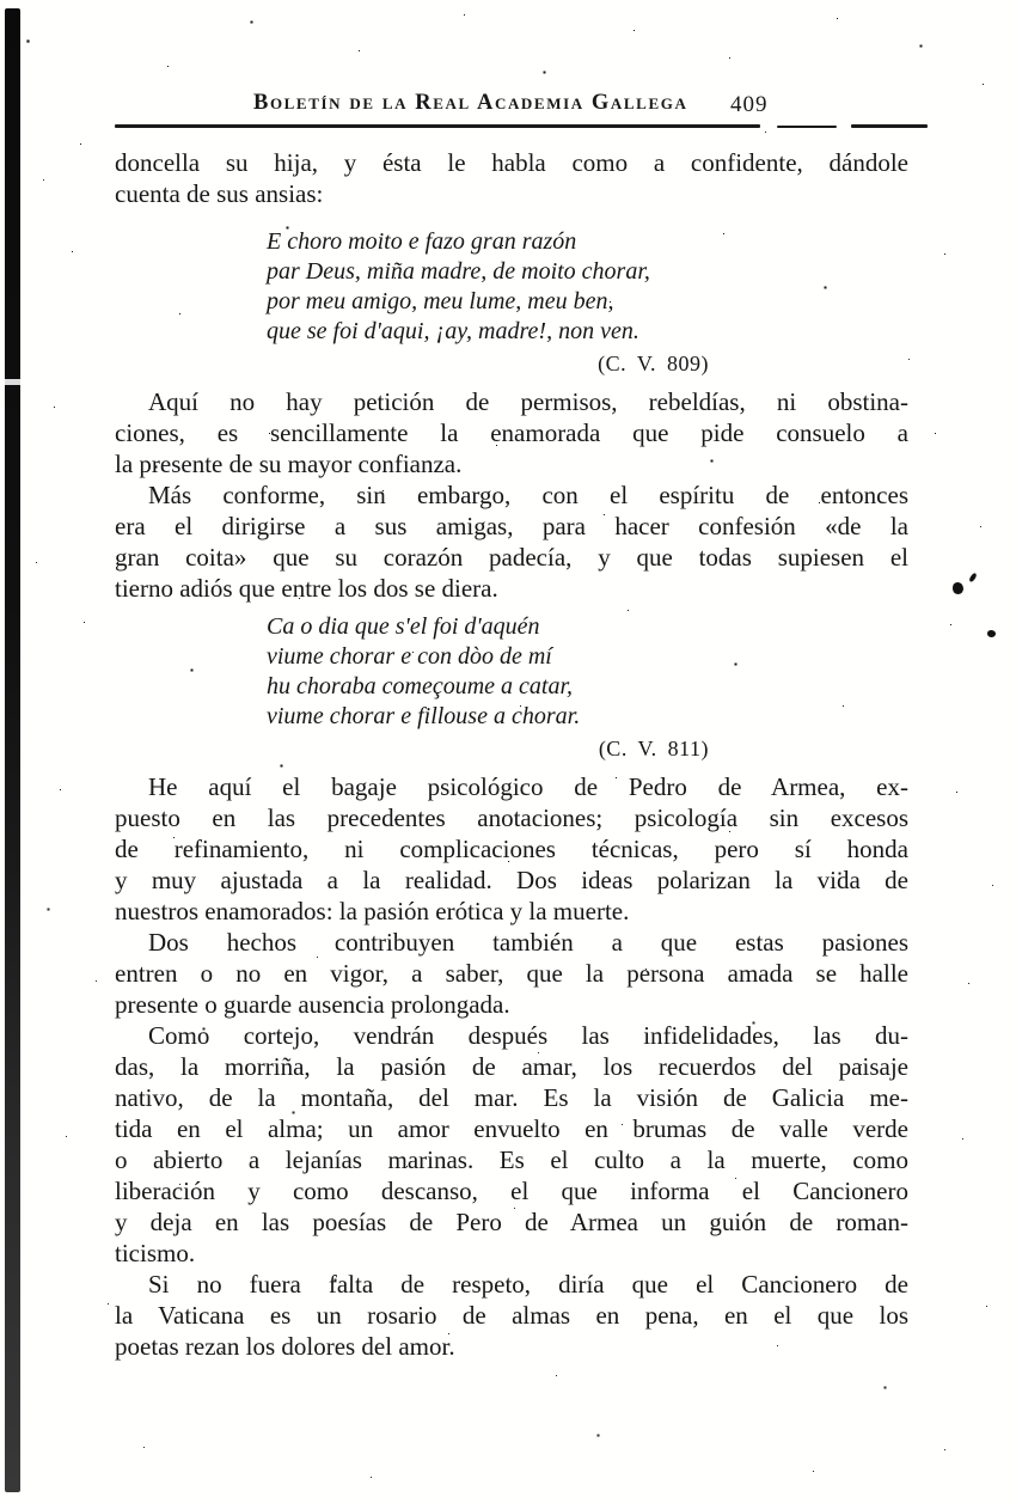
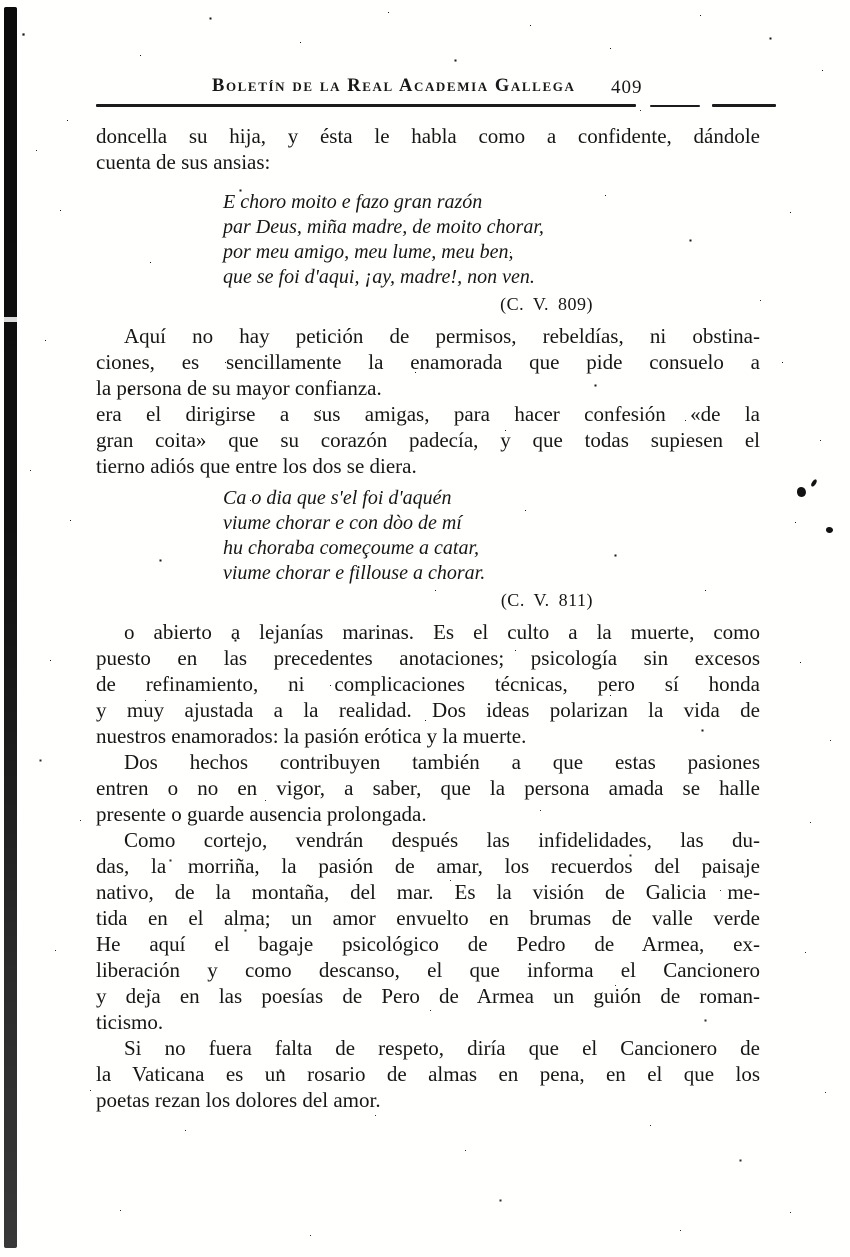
  Boletín de la Real Academia Gallega
  409
  doncella su hija, y ésta le habla como a confidente, dándole
  cuenta de sus ansias:
  E choro moito e fazo gran razón
  par Deus, miña madre, de moito chorar,
  por meu amigo, meu lume, meu ben,
  que se foi d'aqui, ¡ay, madre!, non ven.
  (C. V. 809)
  Aquí no hay petición de permisos, rebeldías, ni obstina-
  ciones, es sencillamente la enamorada que pide consuelo a
- la presente de su mayor confianza.
+ la persona de su mayor confianza.
- Más conforme, sin embargo, con el espíritu de entonces
  era el dirigirse a sus amigas, para hacer confesión «de la
  gran coita» que su corazón padecía, y que todas supiesen el
  tierno adiós que entre los dos se diera.
  Ca o dia que s'el foi d'aquén
  viume chorar e con dòo de mí
  hu choraba começoume a catar,
  viume chorar e fillouse a chorar.
  (C. V. 811)
- He aquí el bagaje psicológico de Pedro de Armea, ex-
+ o abierto a lejanías marinas. Es el culto a la muerte, como
  puesto en las precedentes anotaciones; psicología sin excesos
  de refinamiento, ni complicaciones técnicas, pero sí honda
  y muy ajustada a la realidad. Dos ideas polarizan la vida de
  nuestros enamorados: la pasión erótica y la muerte.
  Dos hechos contribuyen también a que estas pasiones
  entren o no en vigor, a saber, que la persona amada se halle
  presente o guarde ausencia prolongada.
  Como cortejo, vendrán después las infidelidades, las du-
  das, la morriña, la pasión de amar, los recuerdos del paisaje
  nativo, de la montaña, del mar. Es la visión de Galicia me-
  tida en el alma; un amor envuelto en brumas de valle verde
- o abierto a lejanías marinas. Es el culto a la muerte, como
+ He aquí el bagaje psicológico de Pedro de Armea, ex-
  liberación y como descanso, el que informa el Cancionero
  y deja en las poesías de Pero de Armea un guión de roman-
  ticismo.
  Si no fuera falta de respeto, diría que el Cancionero de
  la Vaticana es un rosario de almas en pena, en el que los
  poetas rezan los dolores del amor.
